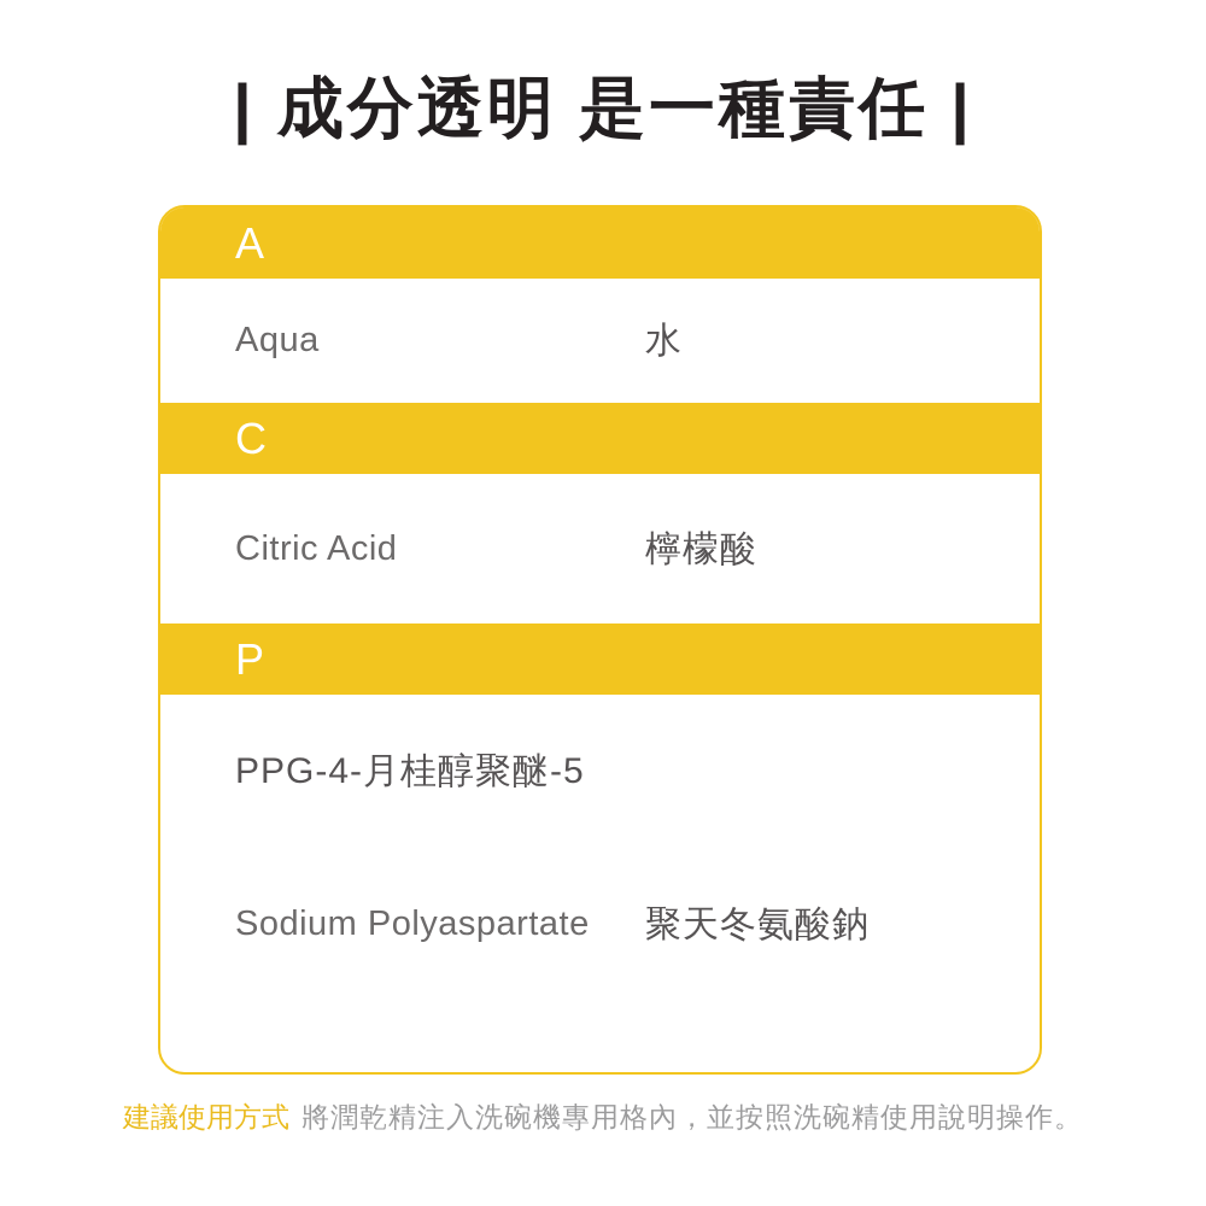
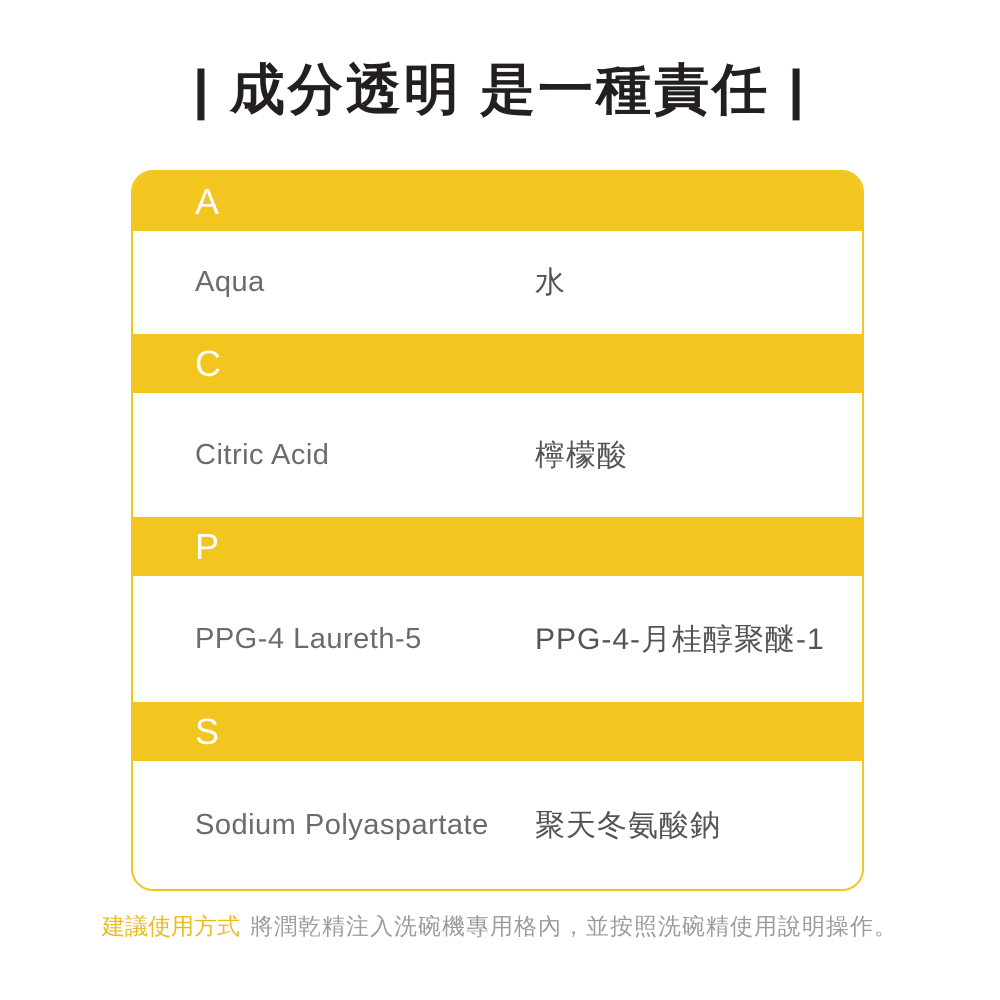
  | 成分透明 是一種責任 |
  A
  Aqua
  水
  C
  Citric Acid
  檸檬酸
  P
+ PPG-4 Laureth-5
- PPG-4-月桂醇聚醚-5
+ PPG-4-月桂醇聚醚-1
+ S
  Sodium Polyaspartate
  聚天冬氨酸鈉
  建議使用方式 將潤乾精注入洗碗機專用格內，並按照洗碗精使用說明操作。
